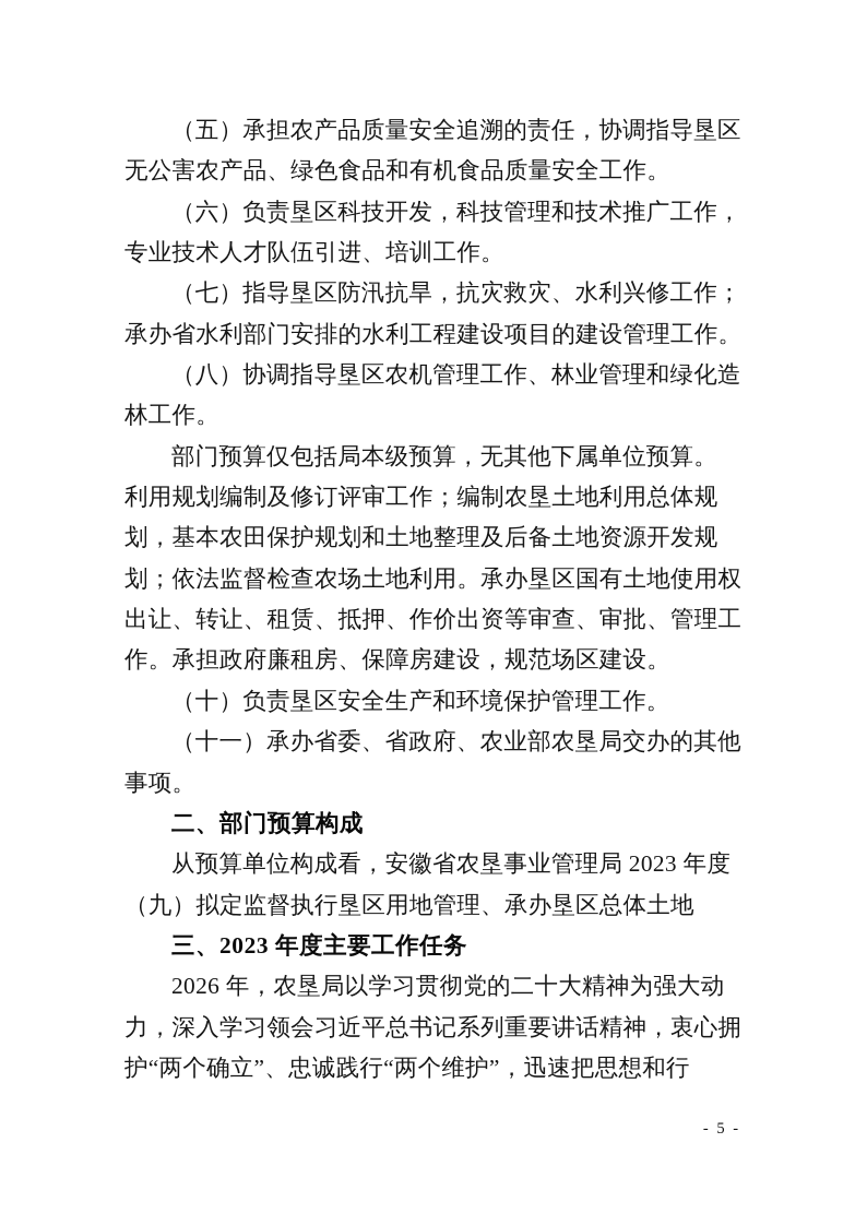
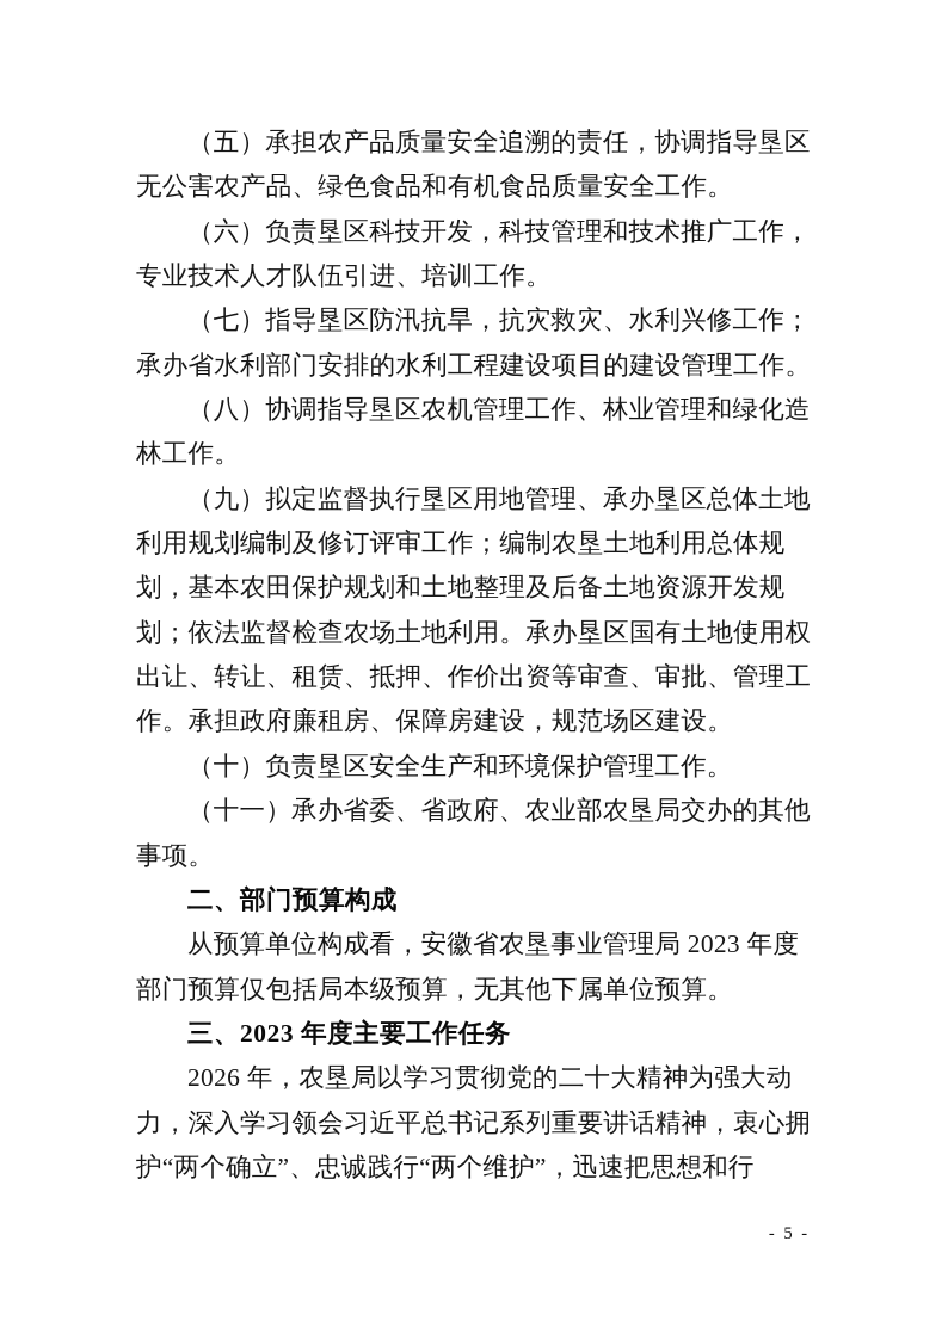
  （五）承担农产品质量安全追溯的责任，协调指导垦区
  无公害农产品、绿色食品和有机食品质量安全工作。
  （六）负责垦区科技开发，科技管理和技术推广工作，
  专业技术人才队伍引进、培训工作。
  （七）指导垦区防汛抗旱，抗灾救灾、水利兴修工作；
  承办省水利部门安排的水利工程建设项目的建设管理工作。
  （八）协调指导垦区农机管理工作、林业管理和绿化造
  林工作。
- 部门预算仅包括局本级预算，无其他下属单位预算。
+ （九）拟定监督执行垦区用地管理、承办垦区总体土地
  利用规划编制及修订评审工作；编制农垦土地利用总体规
  划，基本农田保护规划和土地整理及后备土地资源开发规
  划；依法监督检查农场土地利用。承办垦区国有土地使用权
  出让、转让、租赁、抵押、作价出资等审查、审批、管理工
  作。承担政府廉租房、保障房建设，规范场区建设。
  （十）负责垦区安全生产和环境保护管理工作。
  （十一）承办省委、省政府、农业部农垦局交办的其他
  事项。
  二、部门预算构成
  从预算单位构成看，安徽省农垦事业管理局 2023 年度
- （九）拟定监督执行垦区用地管理、承办垦区总体土地
+ 部门预算仅包括局本级预算，无其他下属单位预算。
  三、2023 年度主要工作任务
  2026 年，农垦局以学习贯彻党的二十大精神为强大动
  力，深入学习领会习近平总书记系列重要讲话精神，衷心拥
  护“两个确立”、忠诚践行“两个维护”，迅速把思想和行
  - 5 -
